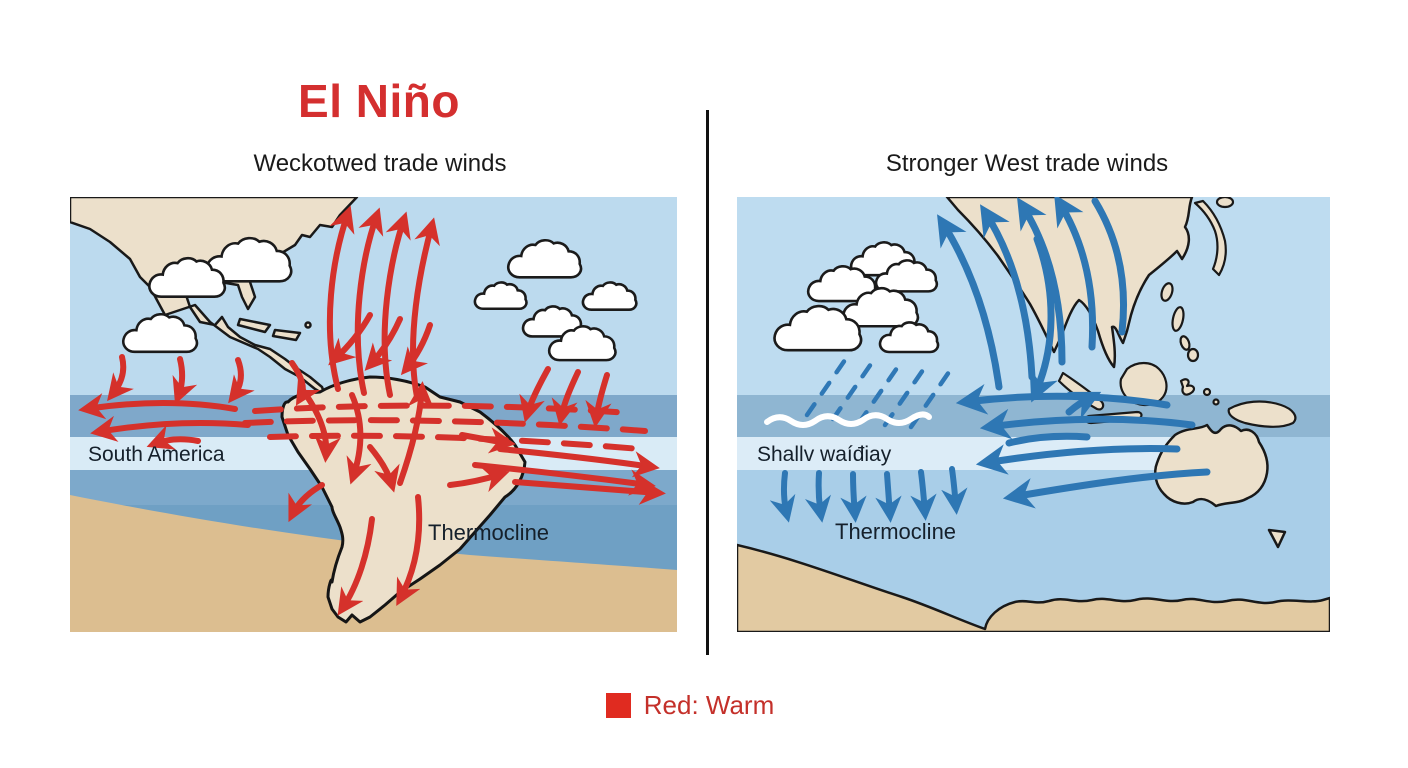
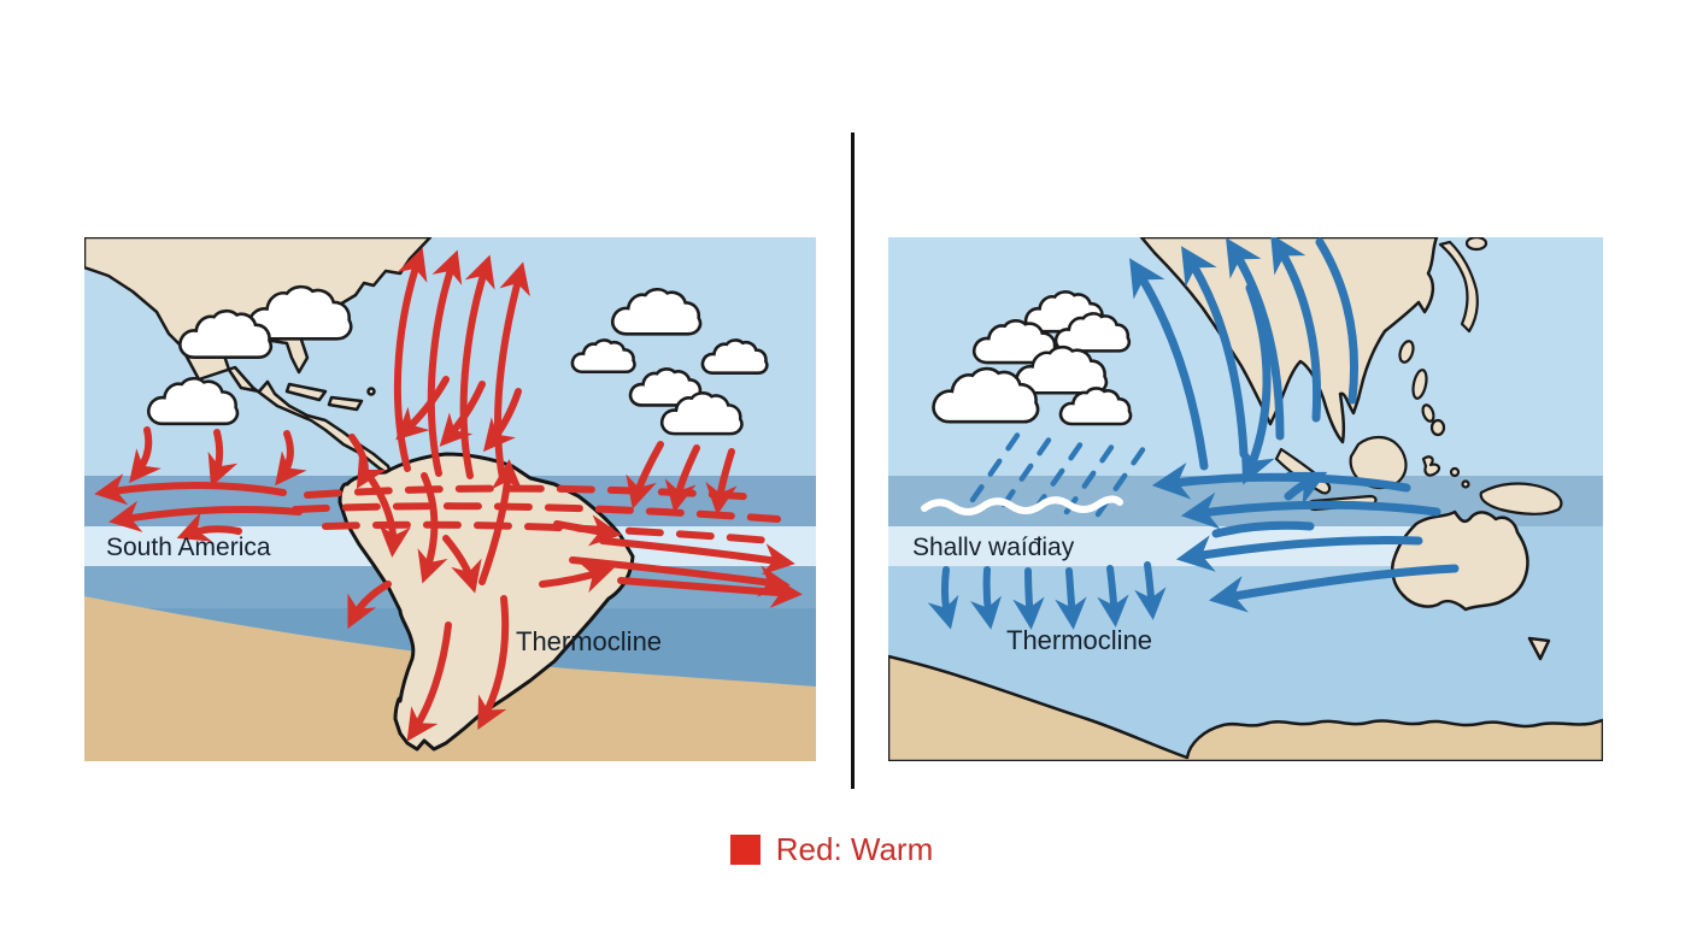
- El Niño
- Weckotwed trade winds
- Stronger West trade winds
  South America
  Thermocline
  Shallv waíđiay
  Thermocline
  Red: Warm
